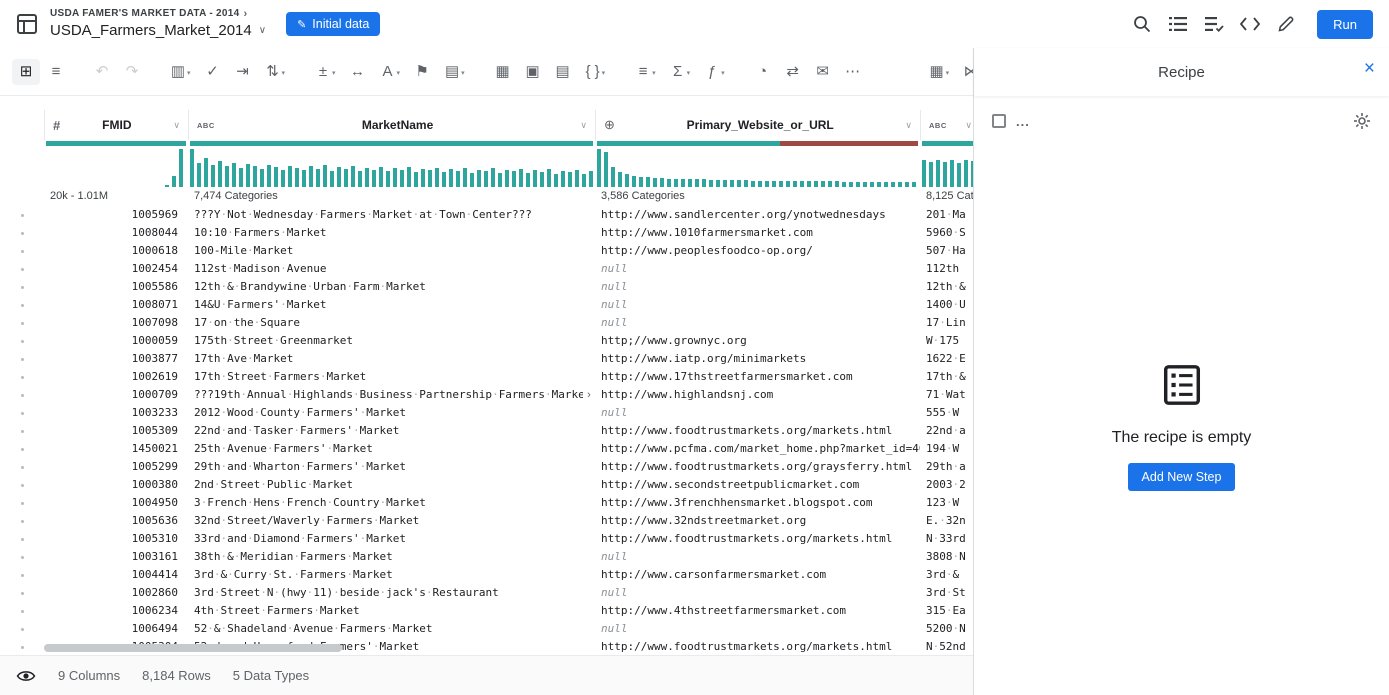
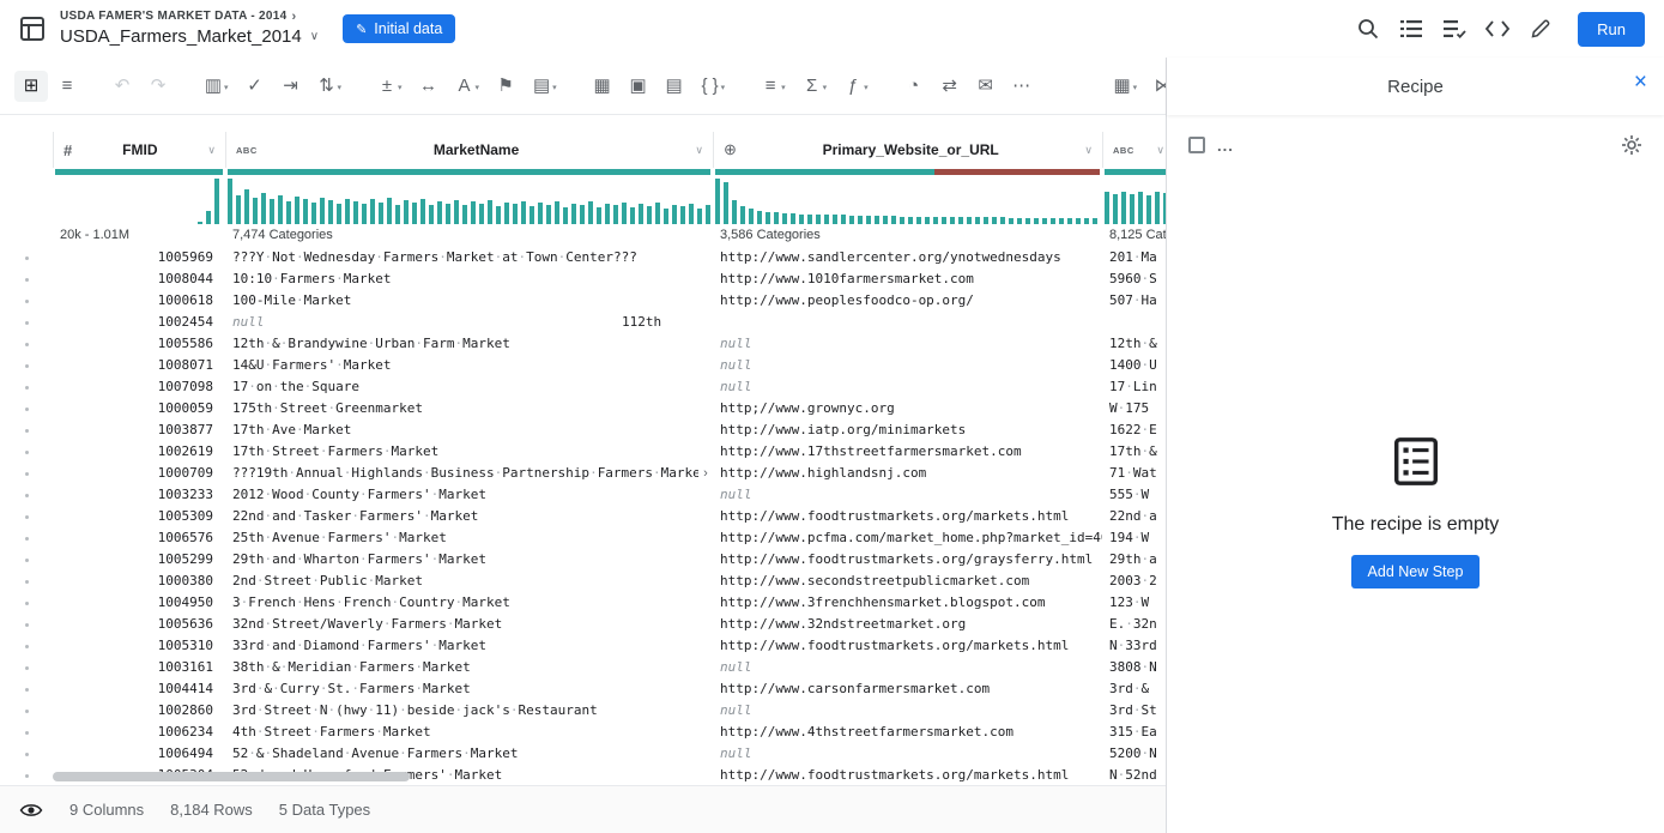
  USDA FAMER'S MARKET DATA - 2014
  ›
  USDA_Farmers_Market_2014
  ∨
  ✎
  Initial data
  Run
  ⊞
  ≡
  ↶
  ↷
  ▥
  ✓
  ⇥
  ⇅
  ±
  ↔
  A
  ⚑
  ▤
  ▦
  ▣
  ▤
  { }
  ≡
  Σ
  ƒ
  ◔
  ⇄
  ✉
  ⋯
  ▦
  ⋈
  #
  FMID
  ∨
  20k - 1.01M
  ABC
  MarketName
  ∨
  7,474 Categories
  ⊕
  Primary_Website_or_URL
  ∨
  3,586 Categories
  ABC
  ∨
  8,125 Ca
  1005969
  ???Y·Not·Wednesday·Farmers·Market·at·Town·Center???
  http://www.sandlercenter.org/ynotwednesdays
  201·Ma
  1008044
  10:10·Farmers·Market
  http://www.1010farmersmarket.com
  5960·S
  1000618
  100-Mile·Market
  http://www.peoplesfoodco-op.org/
  507·Ha
  1002454
- 112st·Madison·Avenue
  null
  112th
  1005586
  12th·&·Brandywine·Urban·Farm·Market
  null
  12th·&
  1008071
  14&U·Farmers'·Market
  null
  1400·U
  1007098
  17·on·the·Square
  null
  17·Lin
  1000059
  175th·Street·Greenmarket
  http;//www.grownyc.org
  W·175
  1003877
  17th·Ave·Market
  http://www.iatp.org/minimarkets
  1622·E
  1002619
  17th·Street·Farmers·Market
  http://www.17thstreetfarmersmarket.com
  17th·&
  1000709
  ???19th·Annual·Highlands·Business·Partnership·Farmers·Marke
  ›
  http://www.highlandsnj.com
  71·Wat
  1003233
  2012·Wood·County·Farmers'·Market
  null
  555·W
  1005309
  22nd·and·Tasker·Farmers'·Market
  http://www.foodtrustmarkets.org/markets.html
  22nd·a
- 1450021
+ 1006576
  25th·Avenue·Farmers'·Market
  http://www.pcfma.com/market_home.php?market_id=4
  194·W
  1005299
  29th·and·Wharton·Farmers'·Market
  http://www.foodtrustmarkets.org/graysferry.html
  29th·a
  1000380
  2nd·Street·Public·Market
  http://www.secondstreetpublicmarket.com
  2003·2
  1004950
  3·French·Hens·French·Country·Market
  http://www.3frenchhensmarket.blogspot.com
  123·W
  1005636
  32nd·Street/Waverly·Farmers·Market
  http://www.32ndstreetmarket.org
  E.·32n
  1005310
  33rd·and·Diamond·Farmers'·Market
  http://www.foodtrustmarkets.org/markets.html
  N·33rd
  1003161
  38th·&·Meridian·Farmers·Market
  null
  3808·N
  1004414
  3rd·&·Curry·St.·Farmers·Market
  http://www.carsonfarmersmarket.com
  3rd·&
  1002860
  3rd·Street·N·(hwy·11)·beside·jack's·Restaurant
  null
  3rd·St
  1006234
  4th·Street·Farmers·Market
  http://www.4thstreetfarmersmarket.com
  315·Ea
  1006494
  52·&·Shadeland·Avenue·Farmers·Market
  null
  5200·N
  http://www.foodtrustmarkets.org/markets.html
  N·52nd
  9 Columns
  8,184 Rows
  5 Data Types
  Recipe
  ×
  ...
  The recipe is empty
  Add New Step
